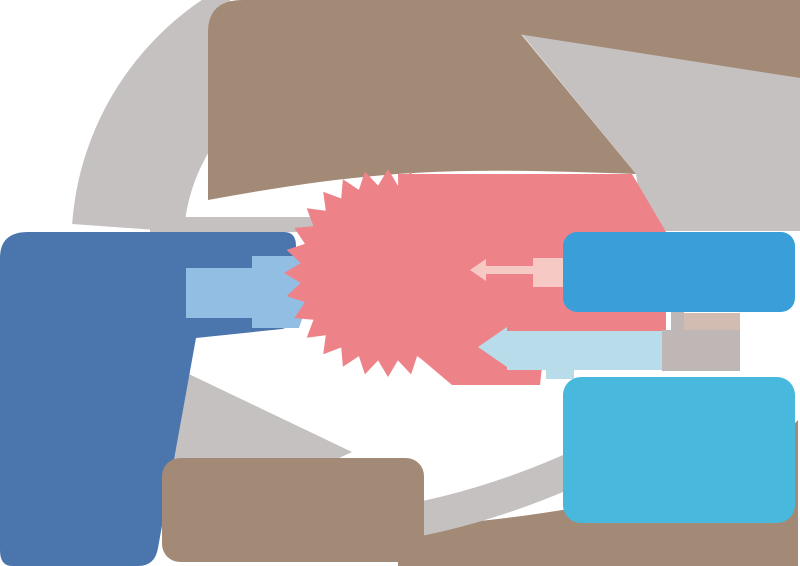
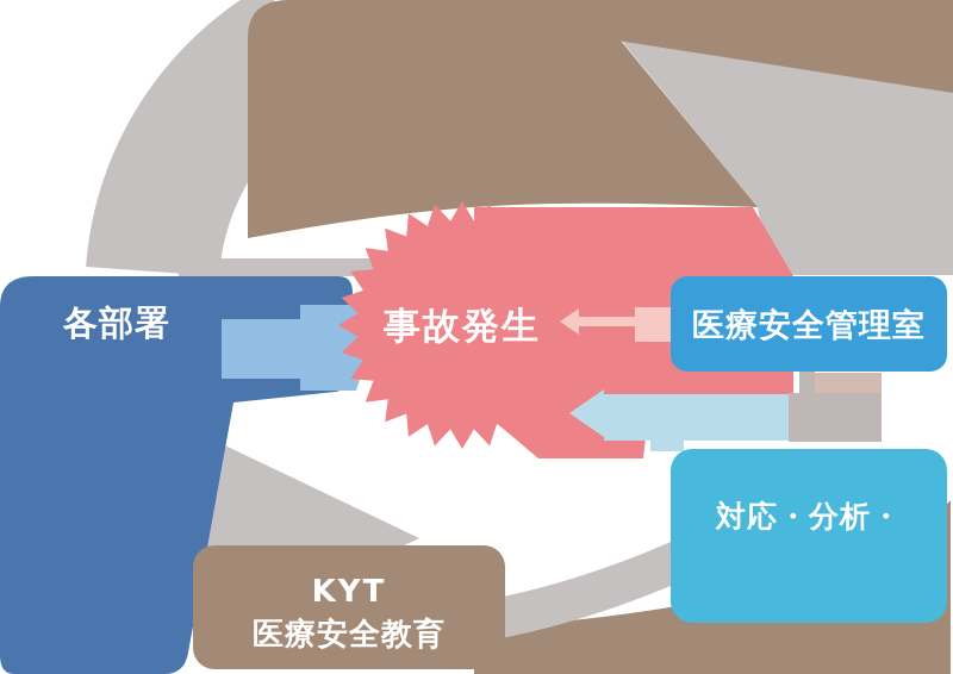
+ 各部署
+ 事故発生
+ 医療安全管理室
+ 対応・分析・
+ KYT
+ 医療安全教育
